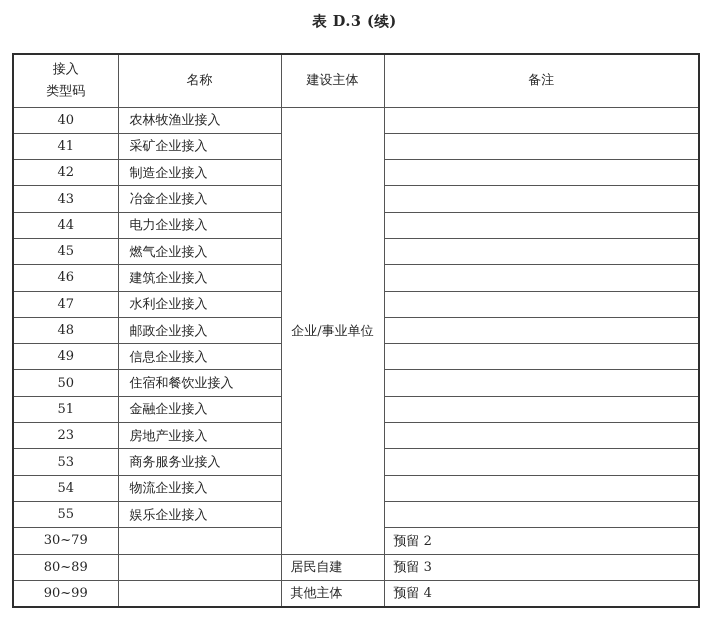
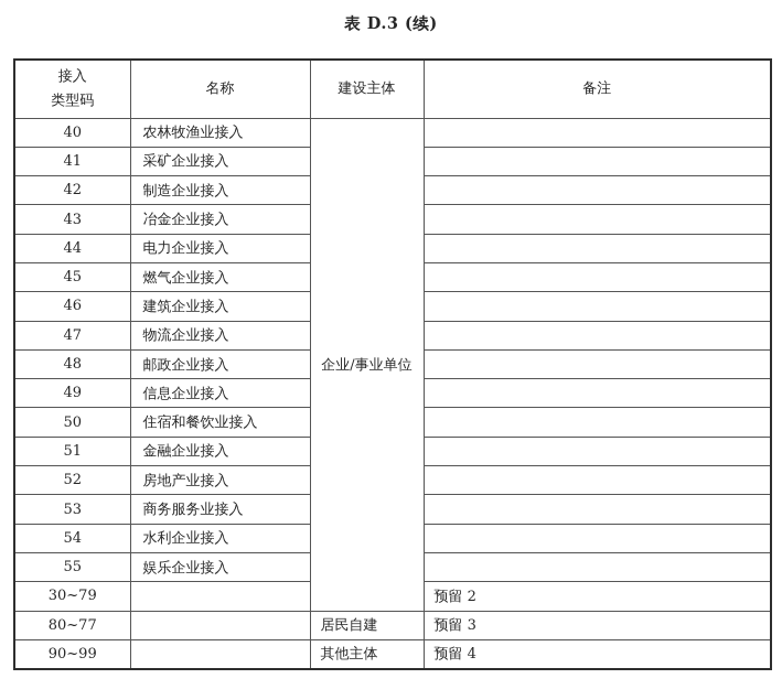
  表 D.3 (续)
  接入 类型码	名称	建设主体	备注
  40	农林牧渔业接入	企业/事业单位
  41	采矿企业接入
  42	制造企业接入
  43	冶金企业接入
  44	电力企业接入
  45	燃气企业接入
  46	建筑企业接入
- 47	水利企业接入
+ 47	物流企业接入
  48	邮政企业接入
  49	信息企业接入
  50	住宿和餐饮业接入
  51	金融企业接入
- 23	房地产业接入
+ 52	房地产业接入
  53	商务服务业接入
- 54	物流企业接入
+ 54	水利企业接入
  55	娱乐企业接入
  30~79		预留 2
- 80~89		居民自建	预留 3
+ 80~77		居民自建	预留 3
  90~99		其他主体	预留 4
